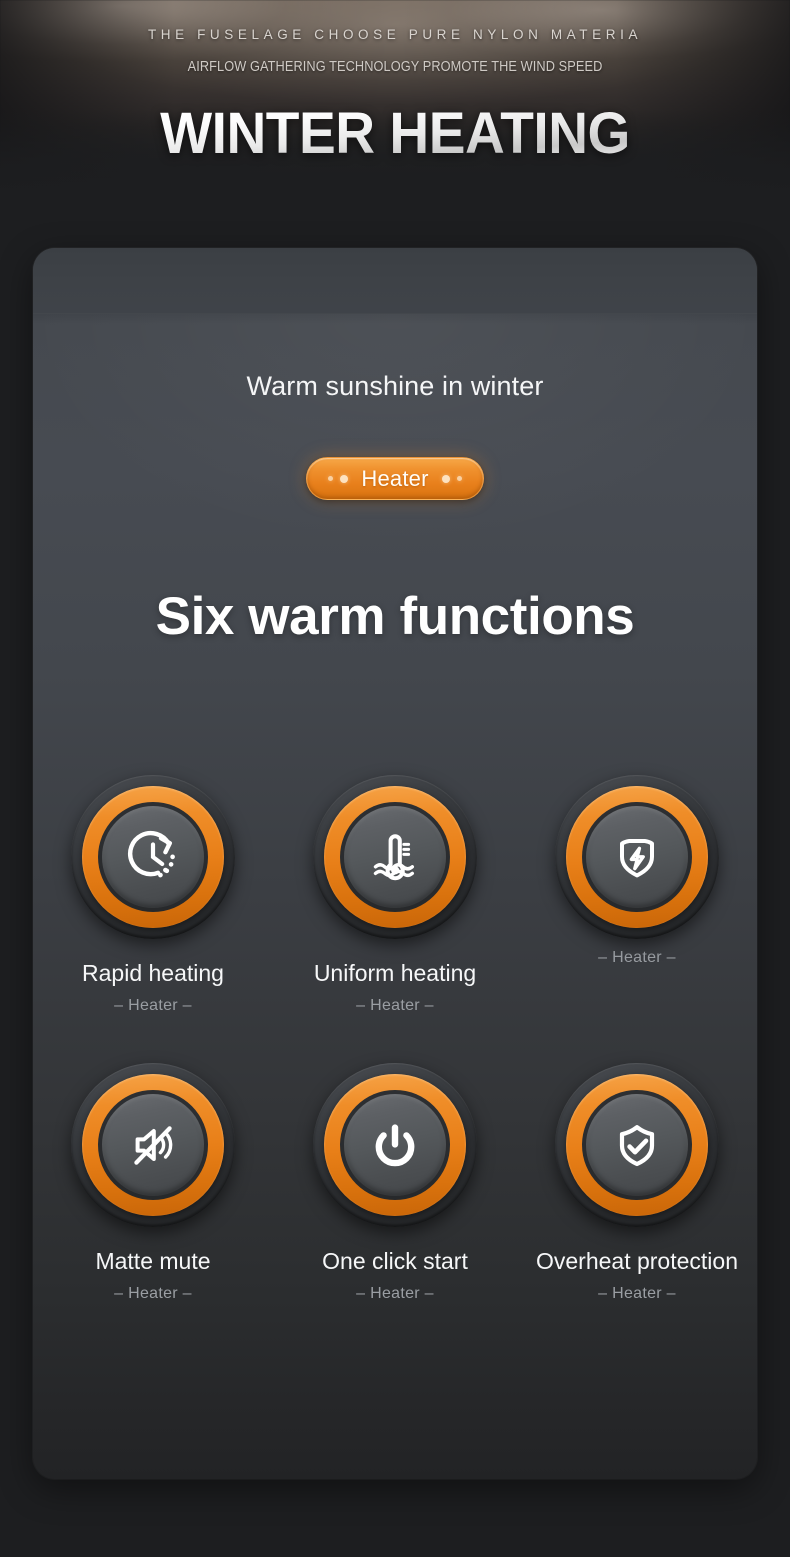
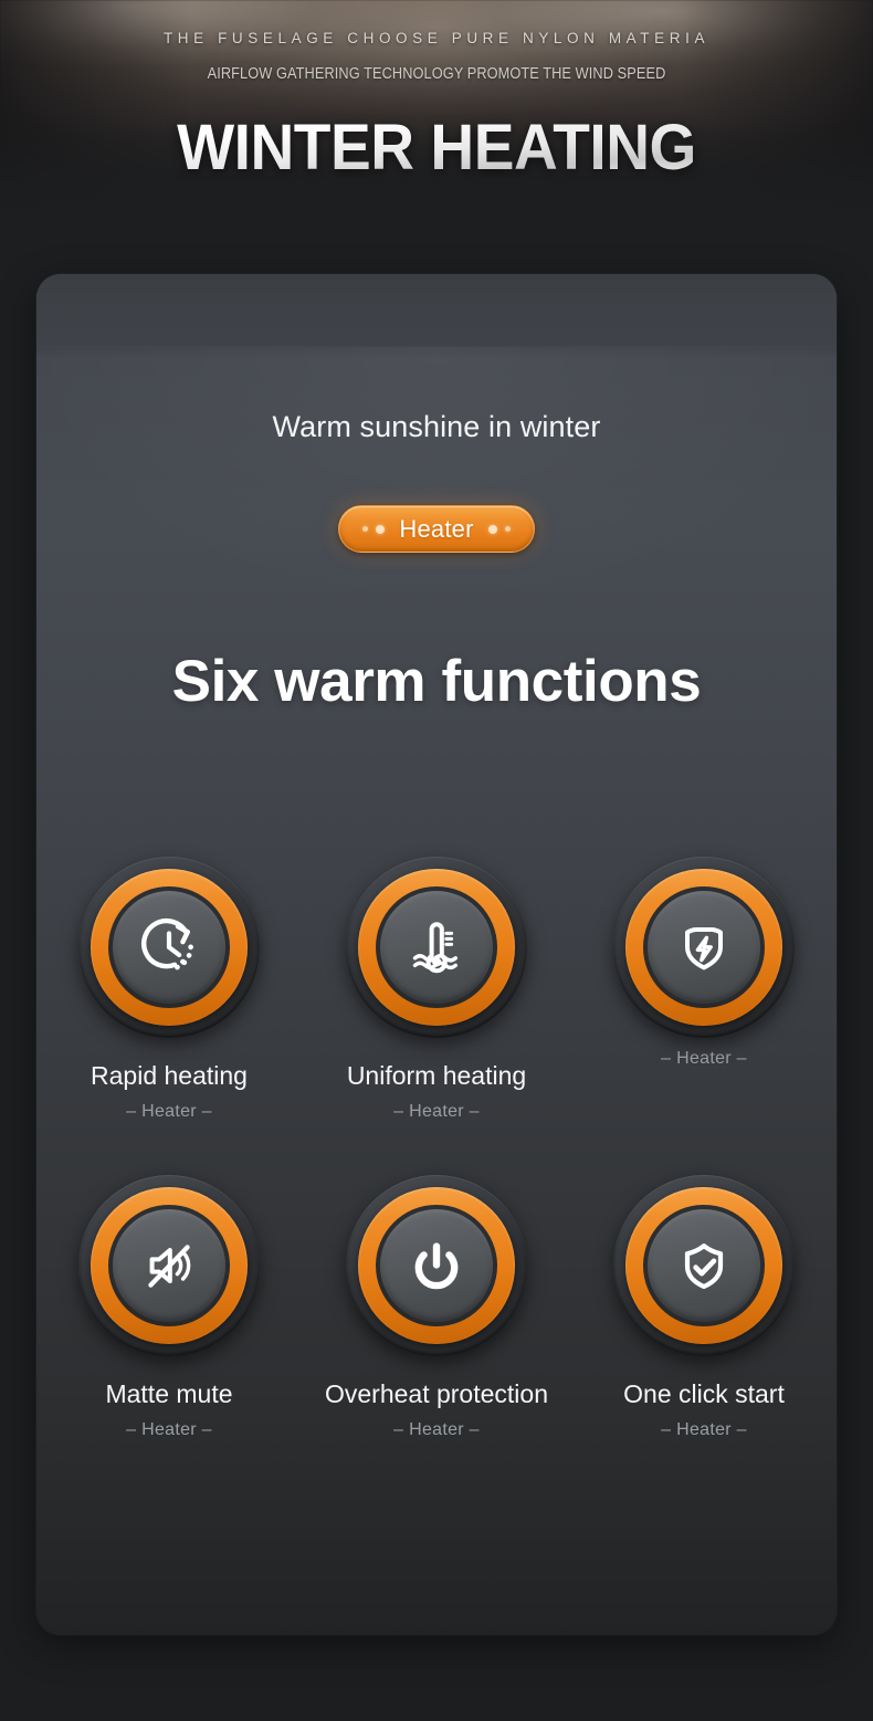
  THE FUSELAGE CHOOSE PURE NYLON MATERIA
  AIRFLOW GATHERING TECHNOLOGY PROMOTE THE WIND SPEED
  WINTER HEATING
  Warm sunshine in winter
  Heater
  Six warm functions
  Rapid heating
  – Heater –
  Uniform heating
  – Heater –
  – Heater –
  Matte mute
  – Heater –
- One click start
+ Overheat protection
  – Heater –
- Overheat protection
+ One click start
  – Heater –
